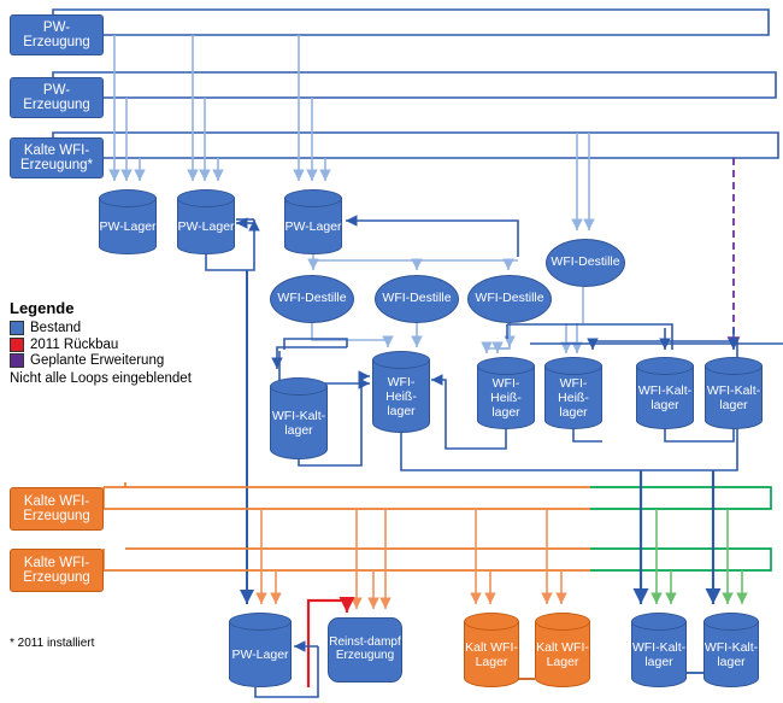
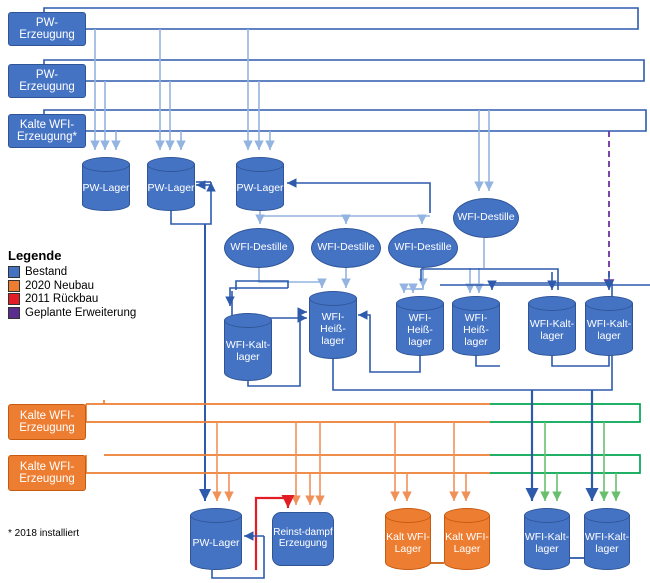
  PW-Erzeugung
  PW-Erzeugung
  Kalte WFI-Erzeugung*
  Kalte WFI-Erzeugung
  Kalte WFI-Erzeugung
  PW-Lager
  PW-Lager
  PW-Lager
  WFI-Kalt-lager
  WFI-Heiß-lager
  WFI-Heiß-lager
  WFI-Heiß-lager
  WFI-Kalt-lager
  WFI-Kalt-lager
  PW-Lager
  Kalt WFI-Lager
  Kalt WFI-Lager
  WFI-Kalt-lager
  WFI-Kalt-lager
  WFI-Destille
  WFI-Destille
  WFI-Destille
  WFI-Destille
  Reinst-dampf Erzeugung
  Legende
  Bestand
+ 2020 Neubau
  2011 Rückbau
  Geplante Erweiterung
- Nicht alle Loops eingeblendet
- * 2011 installiert
+ * 2018 installiert
